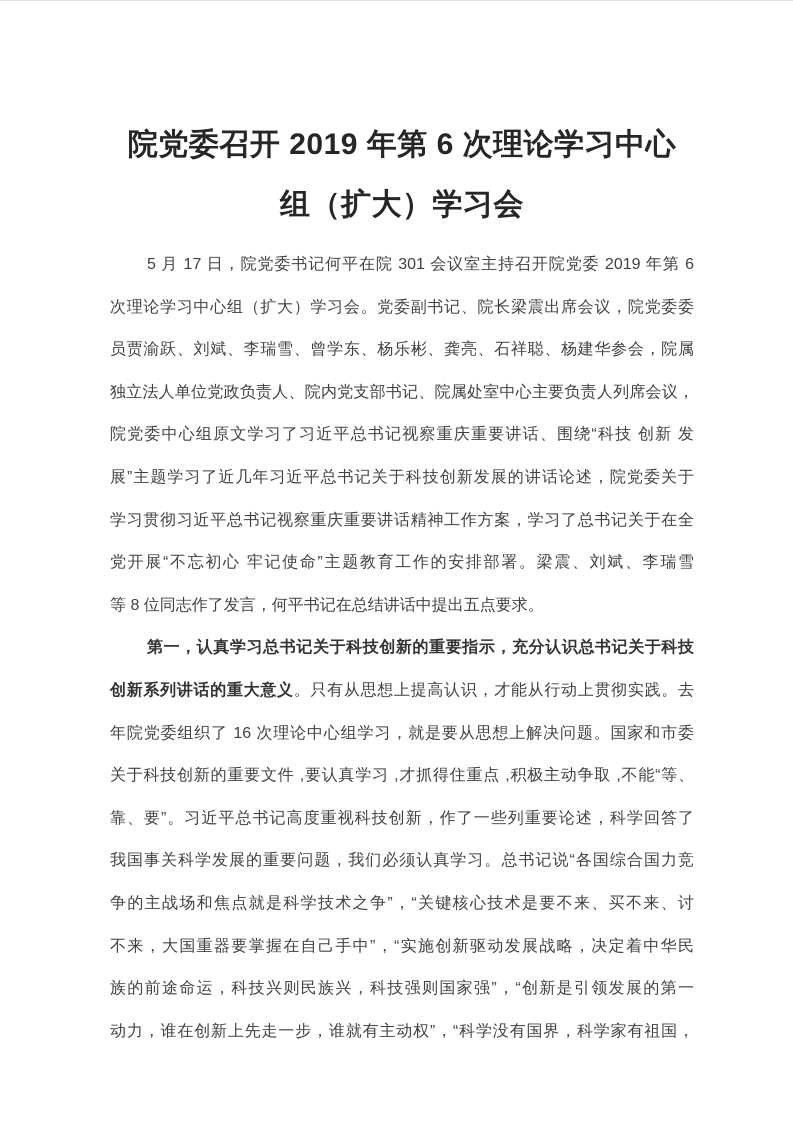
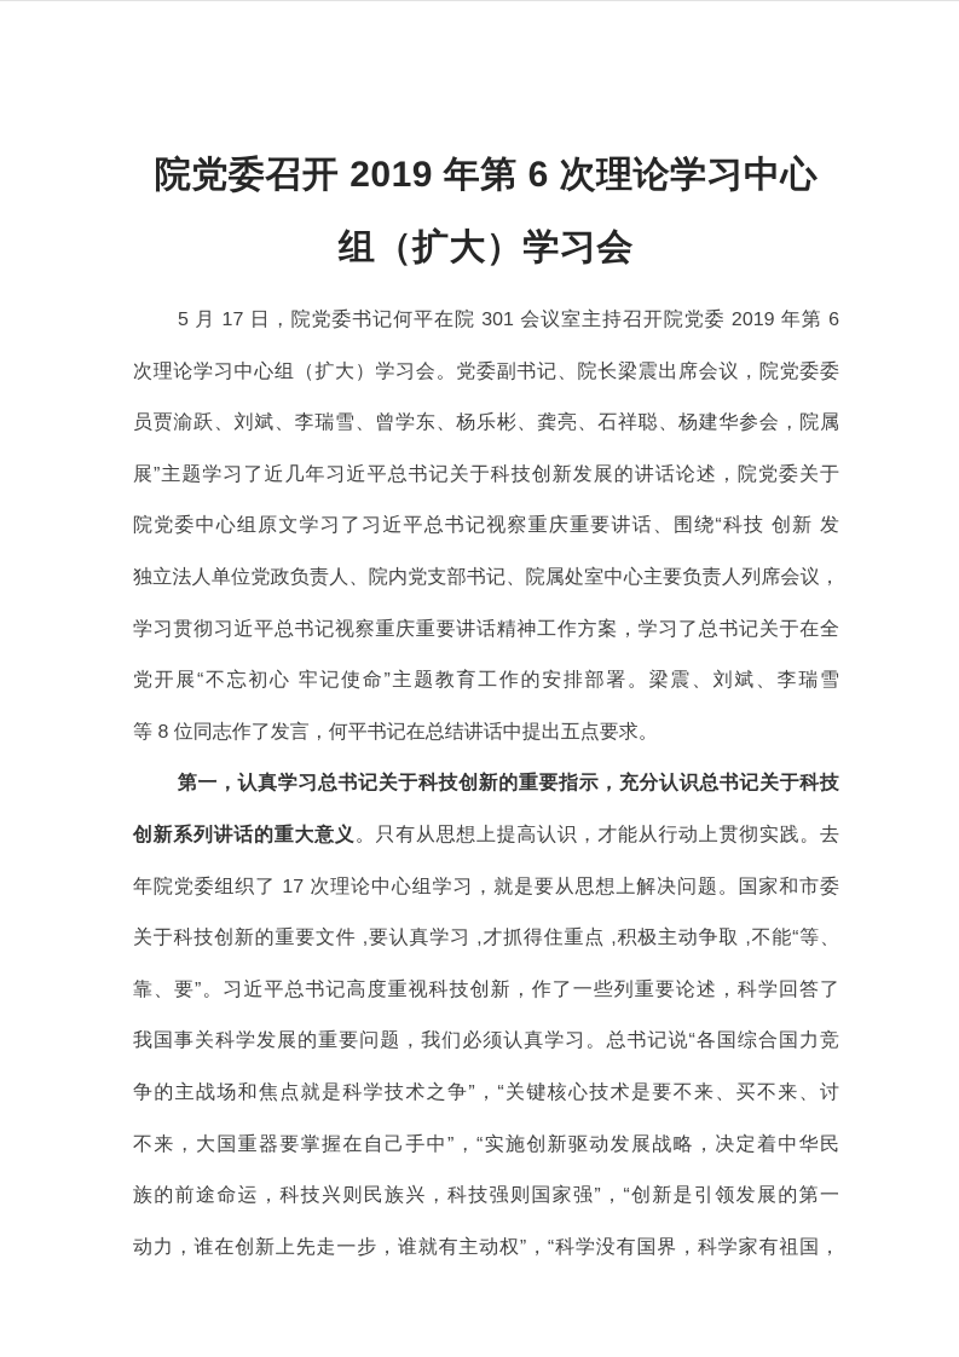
  院党委召开 2019 年第 6 次理论学习中心
  组（扩大）学习会
  5 月 17 日，院党委书记何平在院 301 会议室主持召开院党委 2019 年第 6
  次理论学习中心组（扩大）学习会。党委副书记、院长梁震出席会议，院党委委
  员贾渝跃、刘斌、李瑞雪、曾学东、杨乐彬、龚亮、石祥聪、杨建华参会，院属
- 独立法人单位党政负责人、院内党支部书记、院属处室中心主要负责人列席会议，
+ 展”主题学习了近几年习近平总书记关于科技创新发展的讲话论述，院党委关于
  院党委中心组原文学习了习近平总书记视察重庆重要讲话、围绕“科技 创新 发
- 展”主题学习了近几年习近平总书记关于科技创新发展的讲话论述，院党委关于
+ 独立法人单位党政负责人、院内党支部书记、院属处室中心主要负责人列席会议，
  学习贯彻习近平总书记视察重庆重要讲话精神工作方案，学习了总书记关于在全
  党开展“不忘初心 牢记使命”主题教育工作的安排部署。梁震、刘斌、李瑞雪
  等 8 位同志作了发言，何平书记在总结讲话中提出五点要求。
  第一，认真学习总书记关于科技创新的重要指示，充分认识总书记关于科技
  创新系列讲话的重大意义。只有从思想上提高认识，才能从行动上贯彻实践。去
- 年院党委组织了 16 次理论中心组学习，就是要从思想上解决问题。国家和市委
+ 年院党委组织了 17 次理论中心组学习，就是要从思想上解决问题。国家和市委
  关于科技创新的重要文件 ,要认真学习 ,才抓得住重点 ,积极主动争取 ,不能“等、
  靠、要”。习近平总书记高度重视科技创新，作了一些列重要论述，科学回答了
  我国事关科学发展的重要问题，我们必须认真学习。总书记说“各国综合国力竞
  争的主战场和焦点就是科学技术之争”，“关键核心技术是要不来、买不来、讨
  不来，大国重器要掌握在自己手中”，“实施创新驱动发展战略，决定着中华民
  族的前途命运，科技兴则民族兴，科技强则国家强”，“创新是引领发展的第一
  动力，谁在创新上先走一步，谁就有主动权”，“科学没有国界，科学家有祖国，
